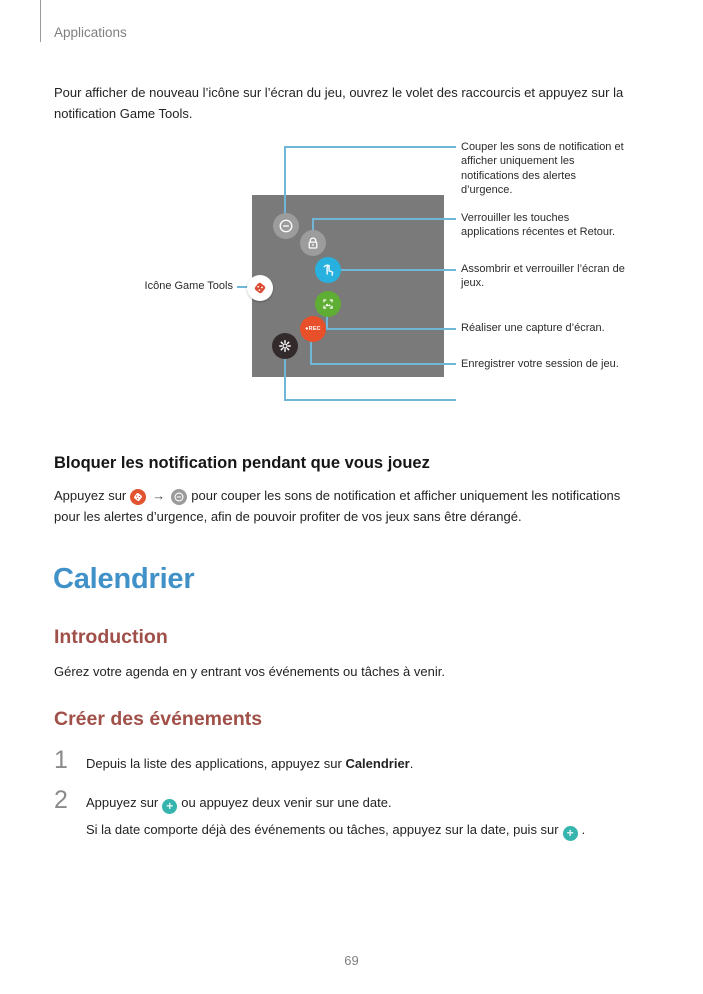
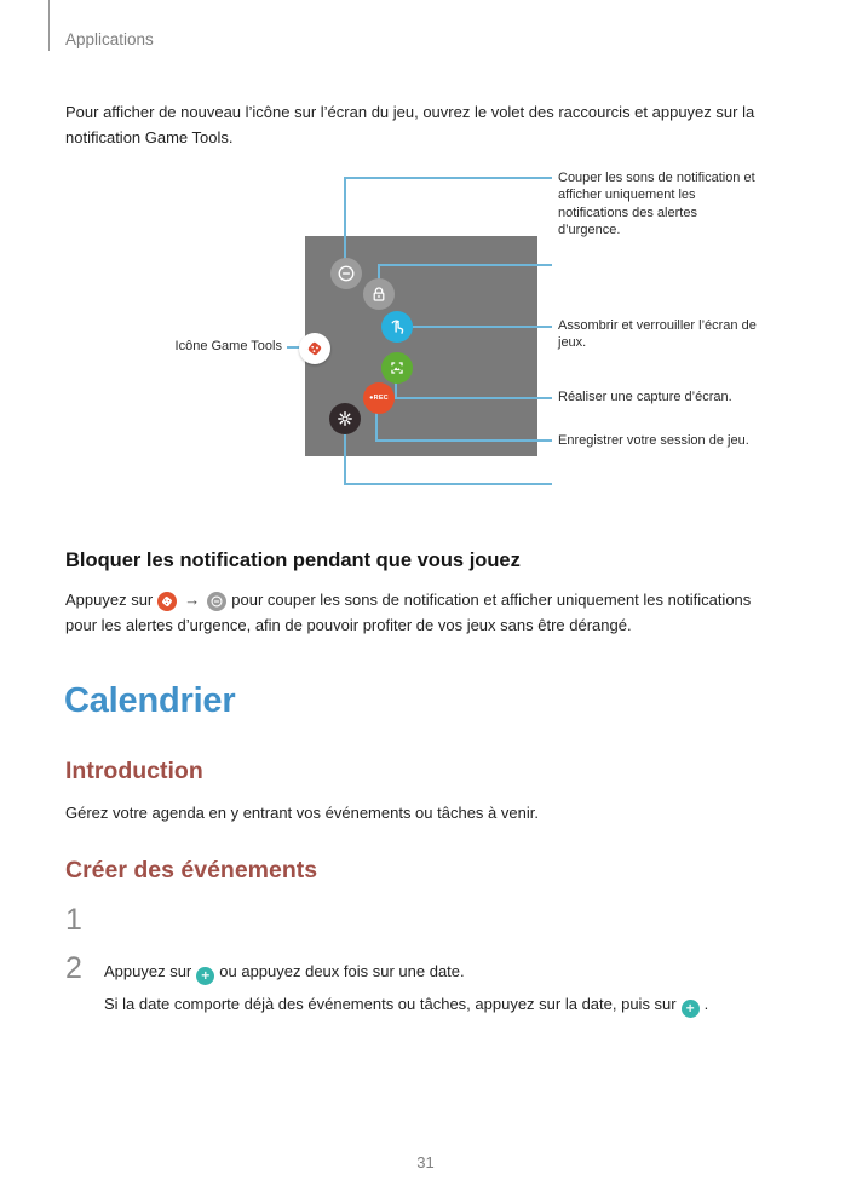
  Applications
  Pour afficher de nouveau l’icône sur l’écran du jeu, ouvrez le volet des raccourcis et appuyez sur la
  notification Game Tools.
  Couper les sons de notification et
  afficher uniquement les
  notifications des alertes
  d’urgence.
- Verrouiller les touches
- applications récentes et Retour.
  Assombrir et verrouiller l’écran de
  jeux.
  Réaliser une capture d’écran.
  Enregistrer votre session de jeu.
  Icône Game Tools
  Bloquer les notification pendant que vous jouez
  Appuyez sur → pour couper les sons de notification et afficher uniquement les notifications
  pour les alertes d’urgence, afin de pouvoir profiter de vos jeux sans être dérangé.
  Calendrier
  Introduction
  Gérez votre agenda en y entrant vos événements ou tâches à venir.
  Créer des événements
  1
- Depuis la liste des applications, appuyez sur Calendrier.
  2
  Appuyez sur
  +
- ou appuyez deux venir sur une date.
+ ou appuyez deux fois sur une date.
  Si la date comporte déjà des événements ou tâches, appuyez sur la date, puis sur
  +
  .
- 69
+ 31
